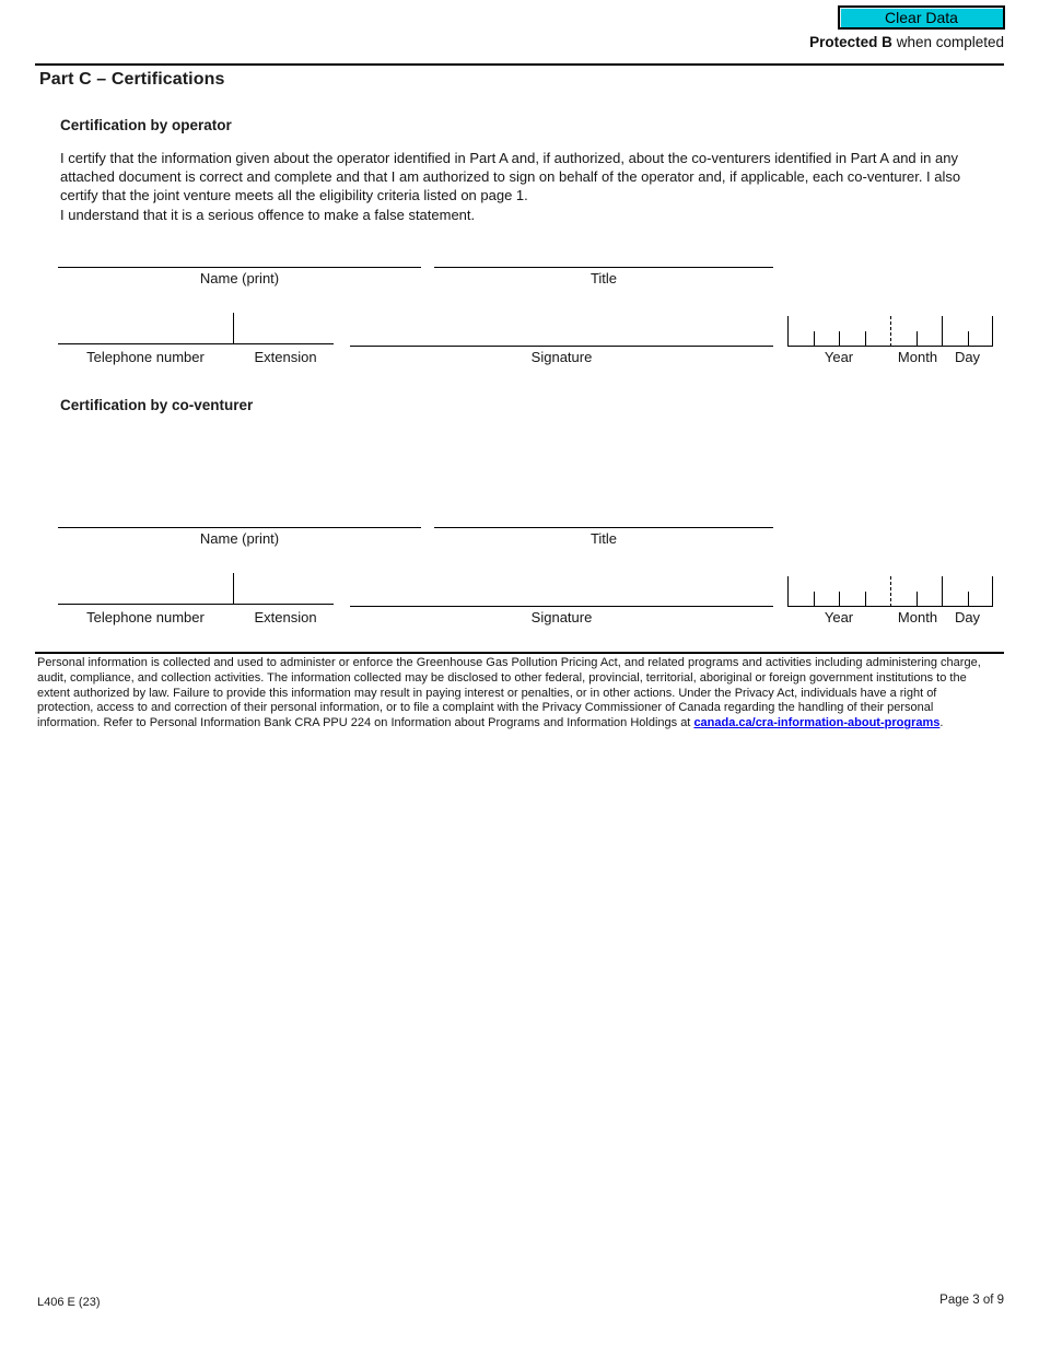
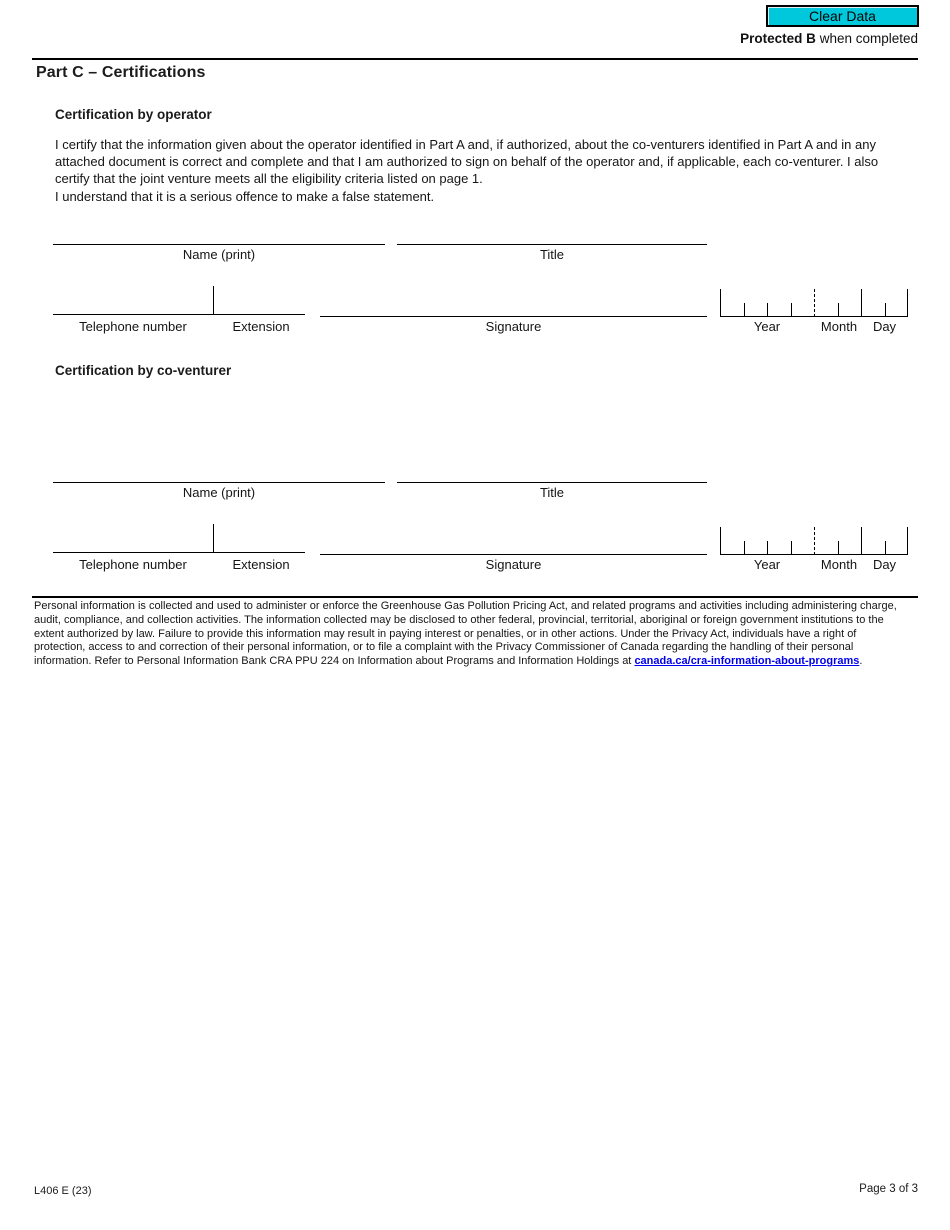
  Clear Data
  Protected B when completed
  Part C – Certifications
  Certification by operator
  I certify that the information given about the operator identified in Part A and, if authorized, about the co-venturers identified in Part A and in any attached document is correct and complete and that I am authorized to sign on behalf of the operator and, if applicable, each co-venturer. I also certify that the joint venture meets all the eligibility criteria listed on page 1.
  I understand that it is a serious offence to make a false statement.
  Name (print)
  Title
  Telephone number
  Extension
  Signature
  Year
  Month
  Day
  Certification by co-venturer
  Name (print)
  Title
  Telephone number
  Extension
  Signature
  Year
  Month
  Day
  Personal information is collected and used to administer or enforce the Greenhouse Gas Pollution Pricing Act, and related programs and activities including administering charge, audit, compliance, and collection activities. The information collected may be disclosed to other federal, provincial, territorial, aboriginal or foreign government institutions to the extent authorized by law. Failure to provide this information may result in paying interest or penalties, or in other actions. Under the Privacy Act, individuals have a right of protection, access to and correction of their personal information, or to file a complaint with the Privacy Commissioner of Canada regarding the handling of their personal information. Refer to Personal Information Bank CRA PPU 224 on Information about Programs and Information Holdings at canada.ca/cra-information-about-programs.
  L406 E (23)
- Page 3 of 9
+ Page 3 of 3
